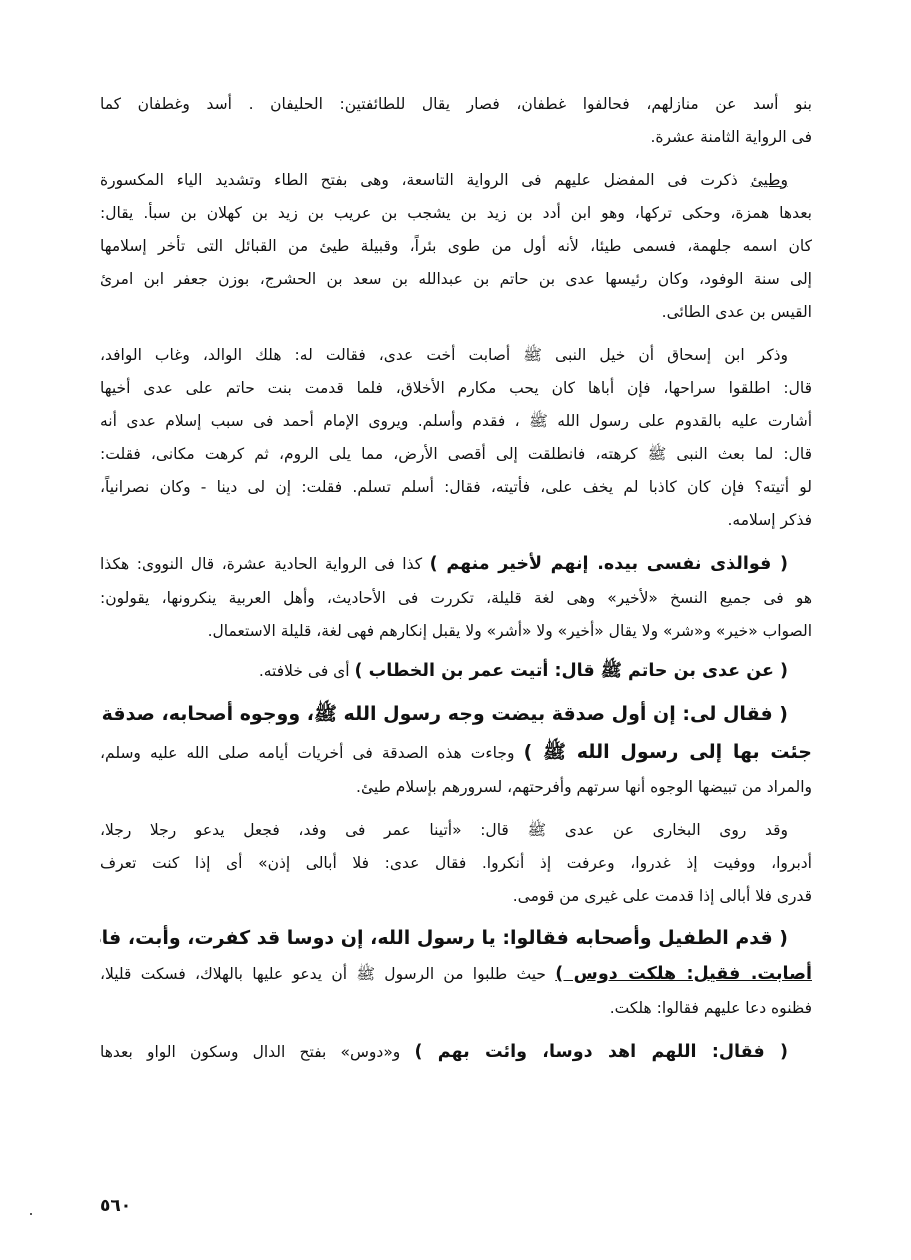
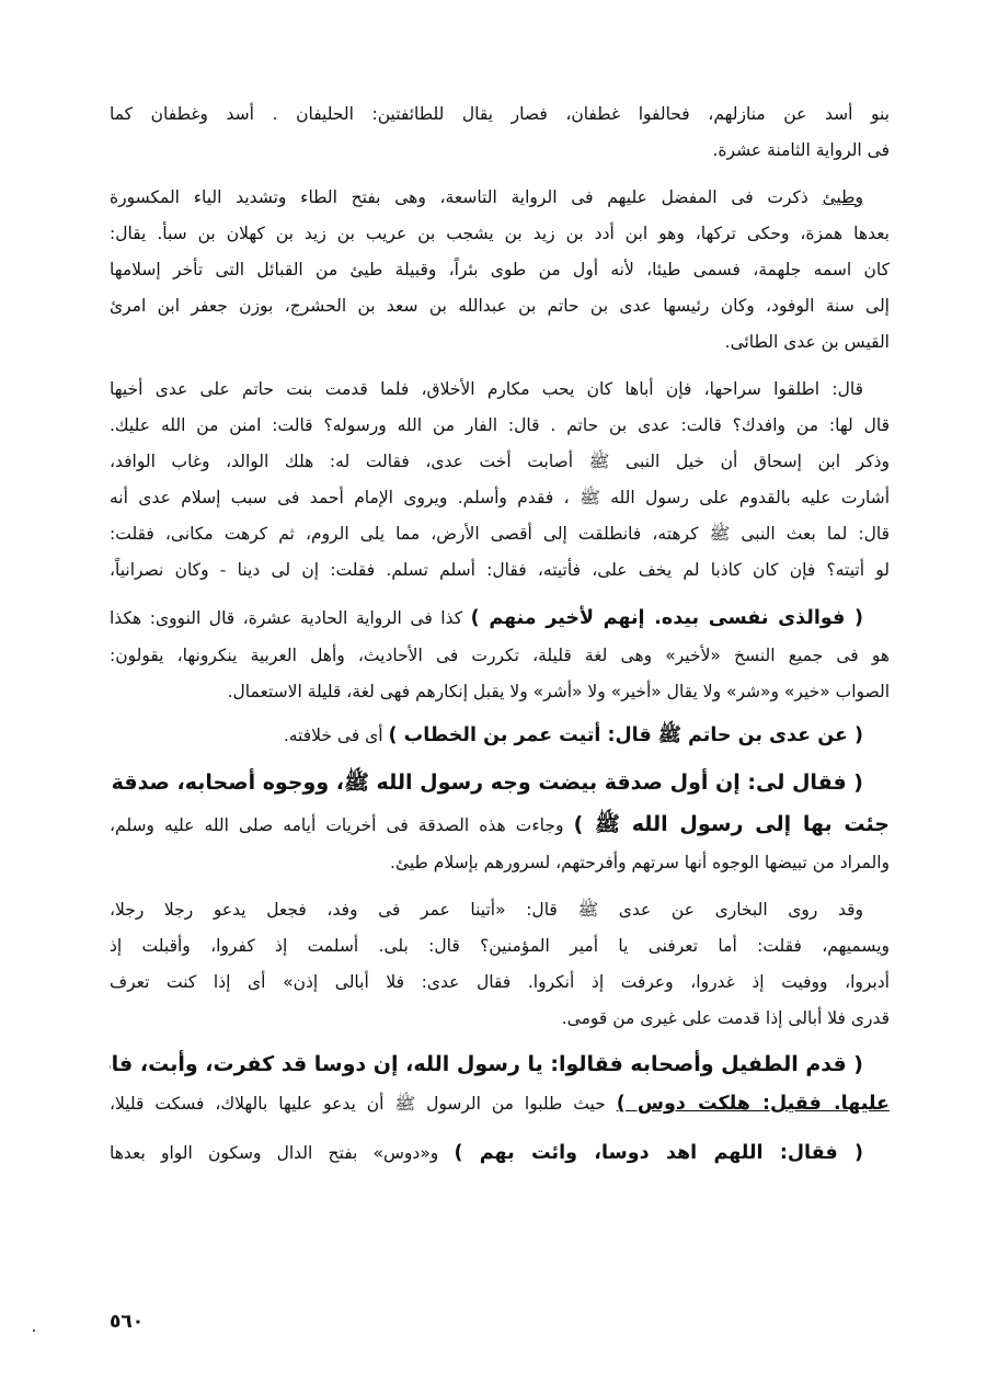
  بنو أسد عن منازلهم، فحالفوا غطفان، فصار يقال للطائفتين: الحليفان . أسد وغطفان كما
  فى الرواية الثامنة عشرة.
  وطيئ ذكرت فى المفضل عليهم فى الرواية التاسعة، وهى بفتح الطاء وتشديد الياء المكسورة
  بعدها همزة، وحكى تركها، وهو ابن أدد بن زيد بن يشجب بن عريب بن زيد بن كهلان بن سبأ. يقال:
  كان اسمه جلهمة، فسمى طيئا، لأنه أول من طوى بئراً، وقبيلة طيئ من القبائل التى تأخر إسلامها
  إلى سنة الوفود، وكان رئيسها عدى بن حاتم بن عبدالله بن سعد بن الحشرج، بوزن جعفر ابن امرئ
  القيس بن عدى الطائى.
- وذكر ابن إسحاق أن خيل النبى ﷺ أصابت أخت عدى، فقالت له: هلك الوالد، وغاب الوافد،
+ قال: اطلقوا سراحها، فإن أباها كان يحب مكارم الأخلاق، فلما قدمت بنت حاتم على عدى أخيها
+ قال لها: من وافدك؟ قالت: عدى بن حاتم . قال: الفار من الله ورسوله؟ قالت: امنن من الله عليك.
- قال: اطلقوا سراحها، فإن أباها كان يحب مكارم الأخلاق، فلما قدمت بنت حاتم على عدى أخيها
+ وذكر ابن إسحاق أن خيل النبى ﷺ أصابت أخت عدى، فقالت له: هلك الوالد، وغاب الوافد،
  أشارت عليه بالقدوم على رسول الله ﷺ ، فقدم وأسلم. ويروى الإمام أحمد فى سبب إسلام عدى أنه
  قال: لما بعث النبى ﷺ كرهته، فانطلقت إلى أقصى الأرض، مما يلى الروم، ثم كرهت مكانى، فقلت:
  لو أتيته؟ فإن كان كاذبا لم يخف على، فأتيته، فقال: أسلم تسلم. فقلت: إن لى دينا - وكان نصرانياً،
- فذكر إسلامه.
  ( فوالذى نفسى بيده. إنهم لأخير منهم ) كذا فى الرواية الحادية عشرة، قال النووى: هكذا
  هو فى جميع النسخ «لأخير» وهى لغة قليلة، تكررت فى الأحاديث، وأهل العربية ينكرونها، يقولون:
  الصواب «خير» و«شر» ولا يقال «أخير» ولا «أشر» ولا يقبل إنكارهم فهى لغة، قليلة الاستعمال.
  ( عن عدى بن حاتم ﷺ قال: أتيت عمر بن الخطاب ) أى فى خلافته.
  ( فقال لى: إن أول صدقة بيضت وجه رسول الله ﷺ، ووجوه أصحابه، صدقة
  جئت بها إلى رسول الله ﷺ ) وجاءت هذه الصدقة فى أخريات أيامه صلى الله عليه وسلم،
  والمراد من تبيضها الوجوه أنها سرتهم وأفرحتهم، لسرورهم بإسلام طيئ.
  وقد روى البخارى عن عدى ﷺ قال: «أتينا عمر فى وفد، فجعل يدعو رجلا رجلا،
+ ويسميهم، فقلت: أما تعرفنى يا أمير المؤمنين؟ قال: بلى. أسلمت إذ كفروا، وأقبلت إذ
  أدبروا، ووفيت إذ غدروا، وعرفت إذ أنكروا. فقال عدى: فلا أبالى إذن» أى إذا كنت تعرف
  قدرى فلا أبالى إذا قدمت على غيرى من قومى.
  ( قدم الطفيل وأصحابه فقالوا: يا رسول الله، إن دوسا قد كفرت، وأبت، فا
- أصابت. فقيل: هلكت دوس ) حيث طلبوا من الرسول ﷺ أن يدعو عليها بالهلاك، فسكت قليلا،
+ عليها. فقيل: هلكت دوس ) حيث طلبوا من الرسول ﷺ أن يدعو عليها بالهلاك، فسكت قليلا،
- فظنوه دعا عليهم فقالوا: هلكت.
  ( فقال: اللهم اهد دوسا، وائت بهم ) و«دوس» بفتح الدال وسكون الواو بعدها
  ٥٦٠
